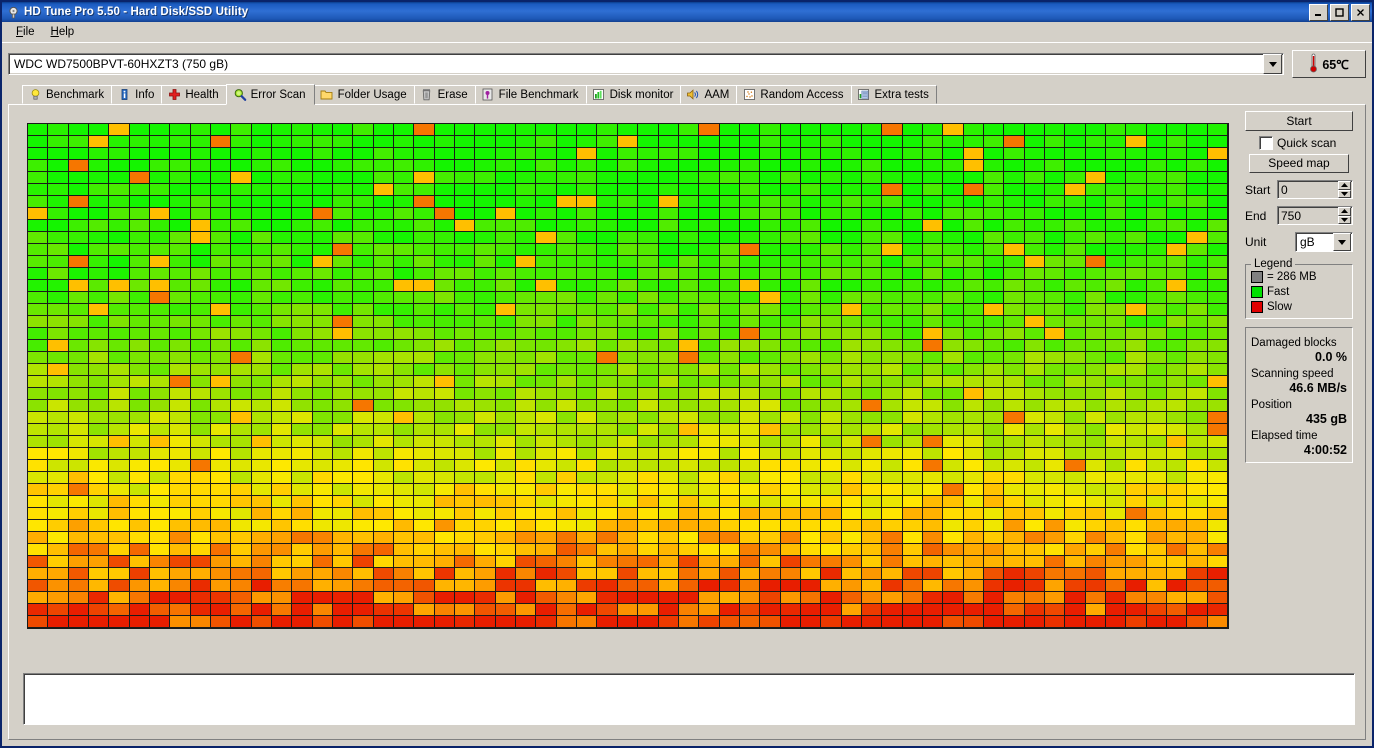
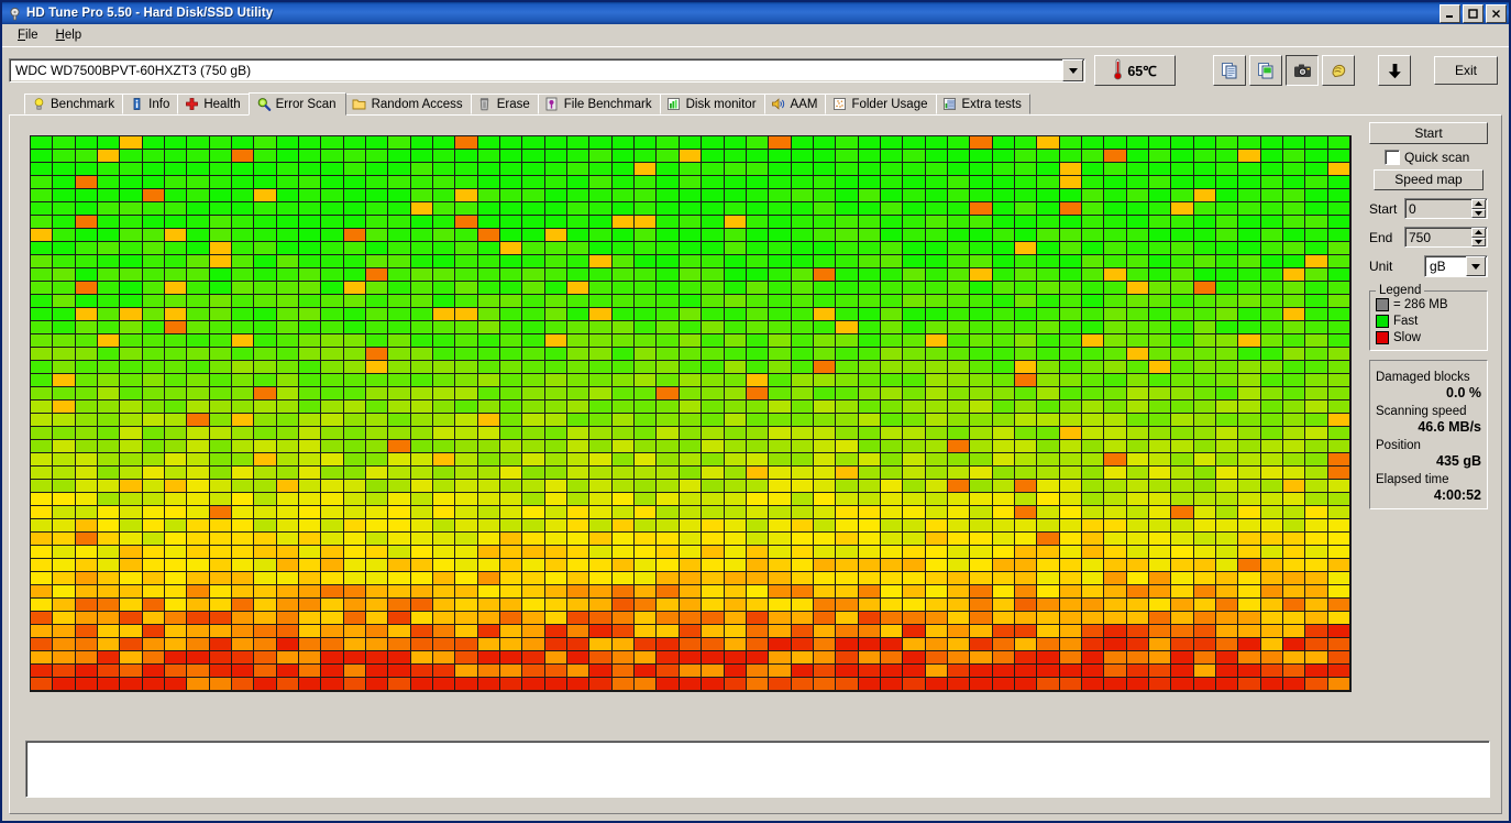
  HD Tune Pro 5.50 - Hard Disk/SSD Utility
  File
  Help
  WDC WD7500BPVT-60HXZT3 (750 gB)
  65℃
+ Exit
  Benchmark
  Info
  Health
  Error Scan
- Folder Usage
+ Random Access
  Erase
  File Benchmark
  Disk monitor
  AAM
- Random Access
+ Folder Usage
  Extra tests
  Start
  Quick scan
  Speed map
  Start
  0
  End
  750
  Unit
  gB
  Legend
  = 286 MB
  Fast
  Slow
  Damaged blocks
  0.0 %
  Scanning speed
  46.6 MB/s
  Position
  435 gB
  Elapsed time
  4:00:52
